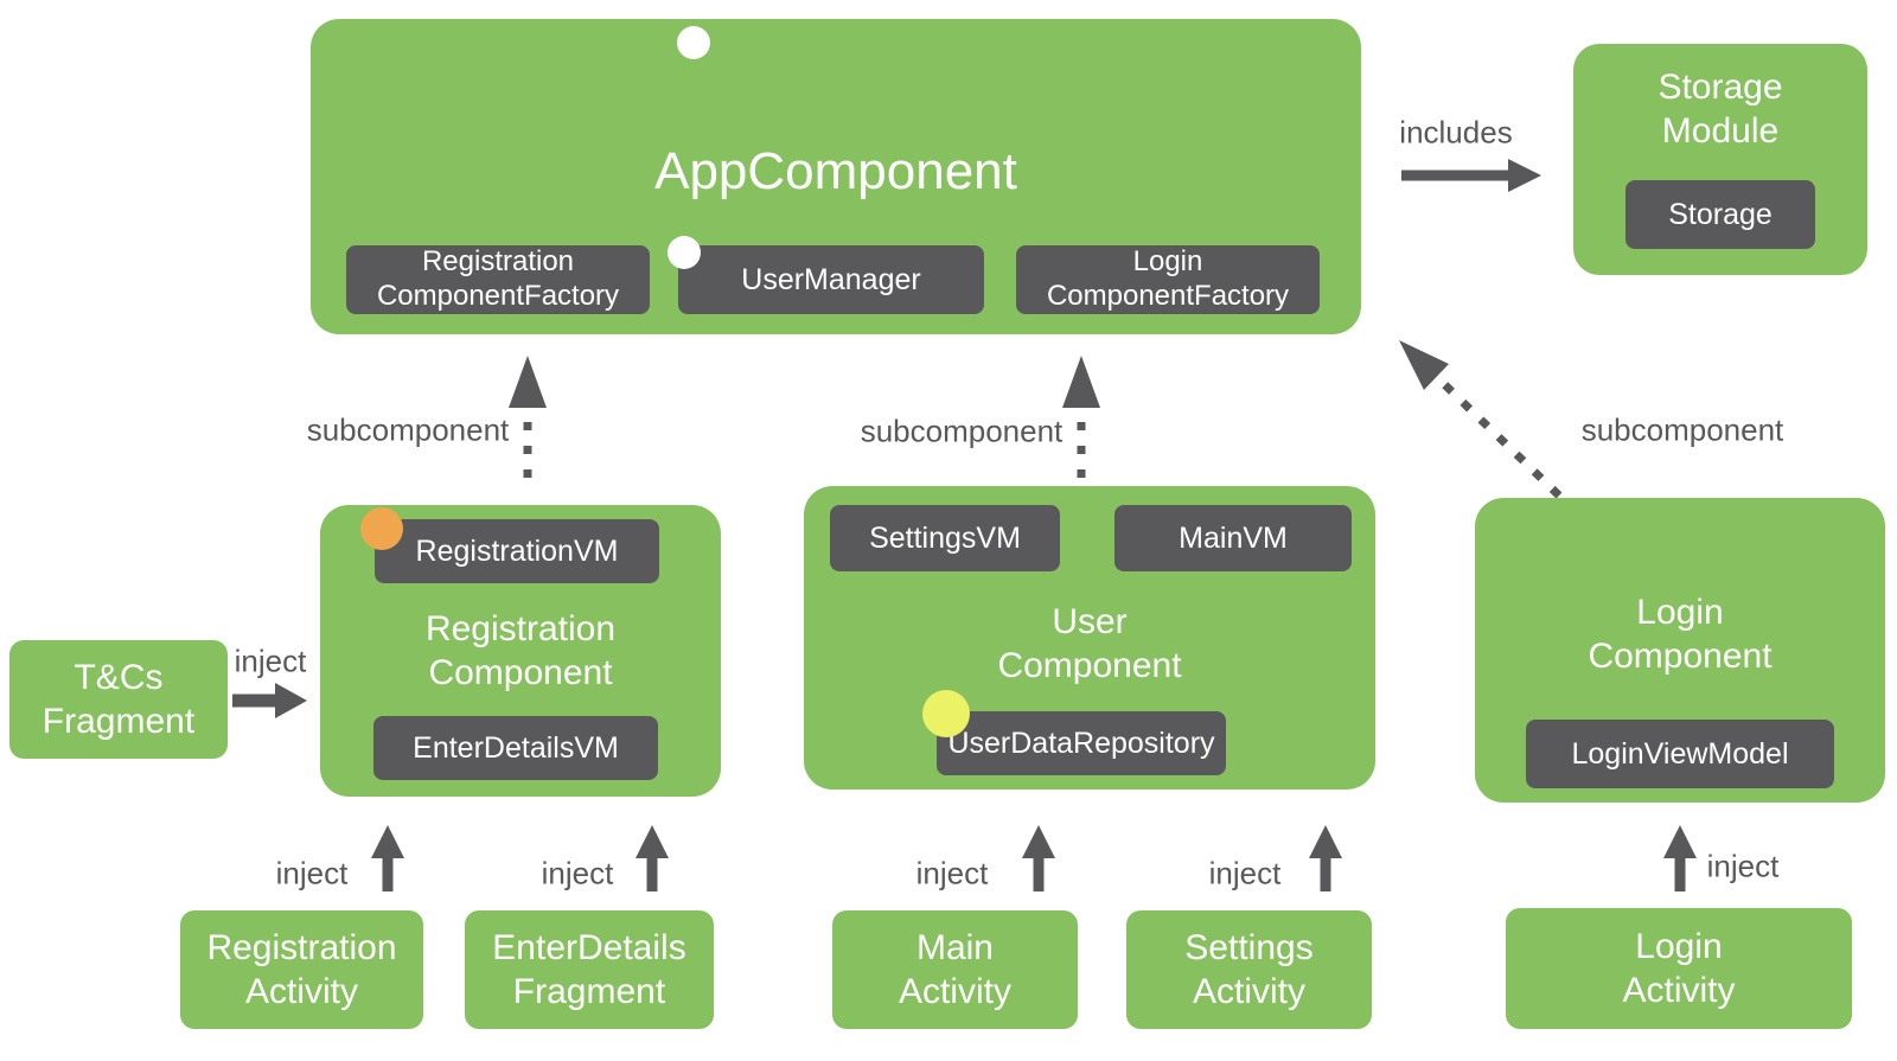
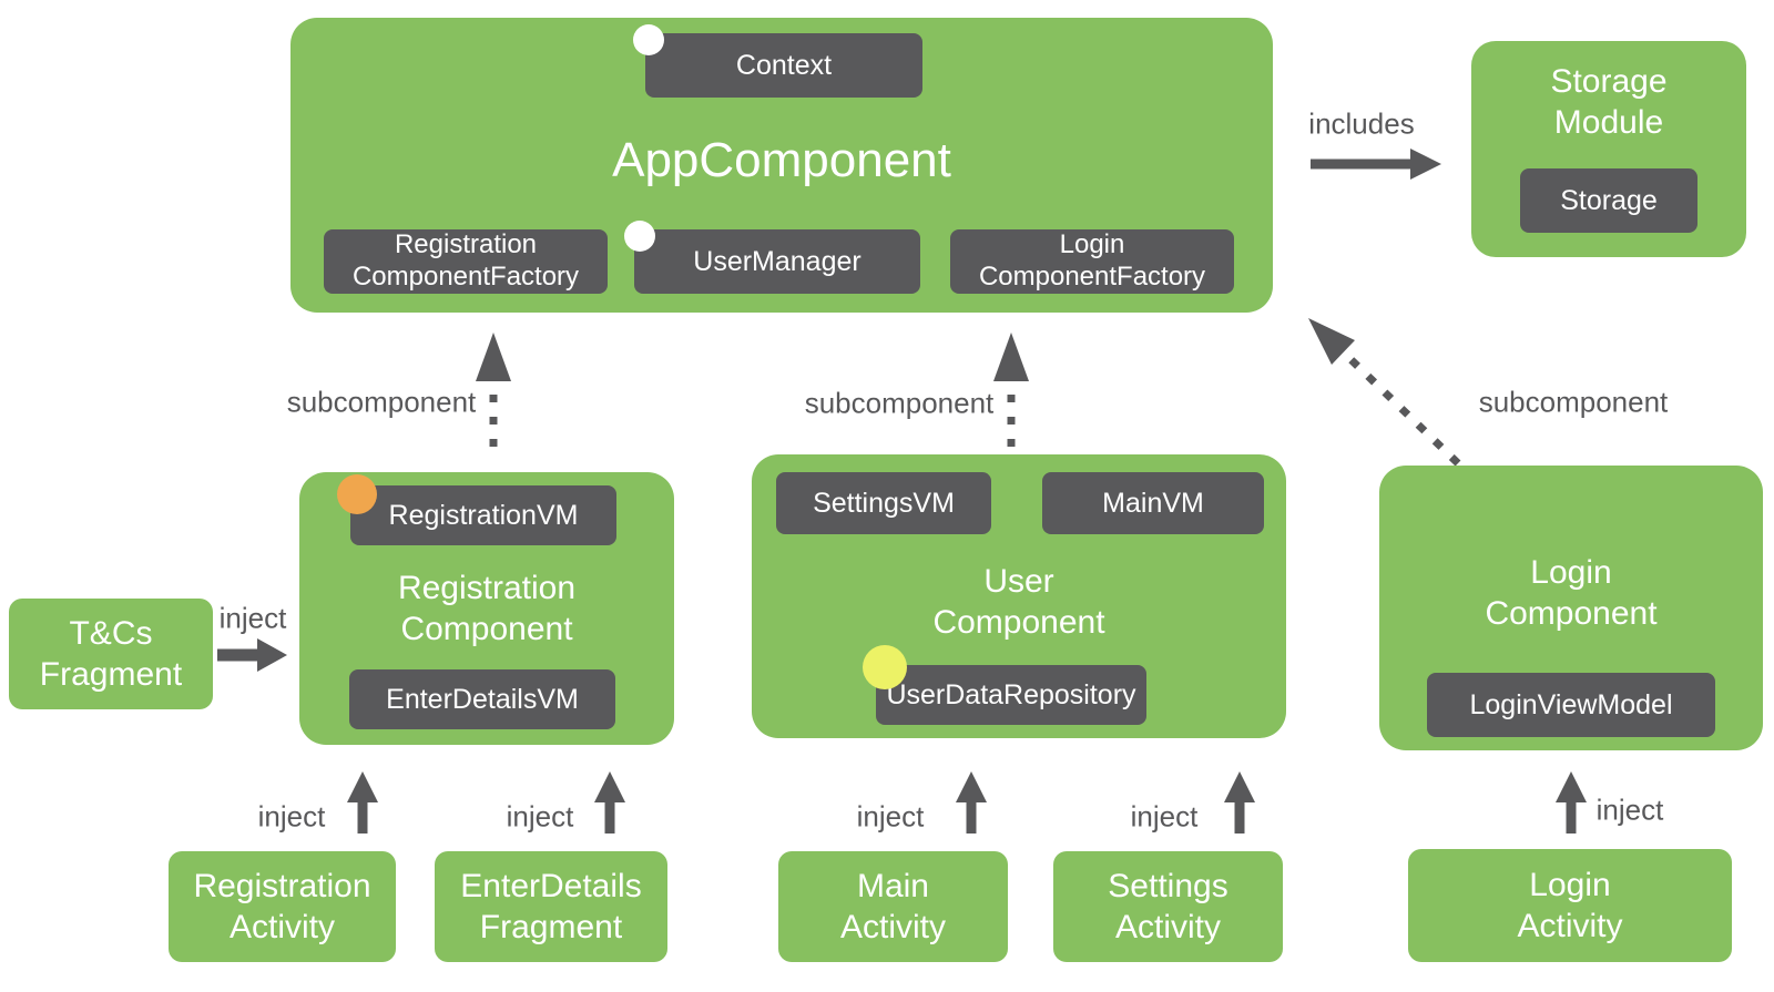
+ Context
  AppComponent
  Registration
  ComponentFactory
  UserManager
  Login
  ComponentFactory
  Storage
  Module
  Storage
  RegistrationVM
  Registration
  Component
  EnterDetailsVM
  SettingsVM
  MainVM
  User
  Component
  UserDataRepository
  Login
  Component
  LoginViewModel
  T&Cs
  Fragment
  Registration
  Activity
  EnterDetails
  Fragment
  Main
  Activity
  Settings
  Activity
  Login
  Activity
  includes
  subcomponent
  subcomponent
  subcomponent
  inject
  inject
  inject
  inject
  inject
  inject
